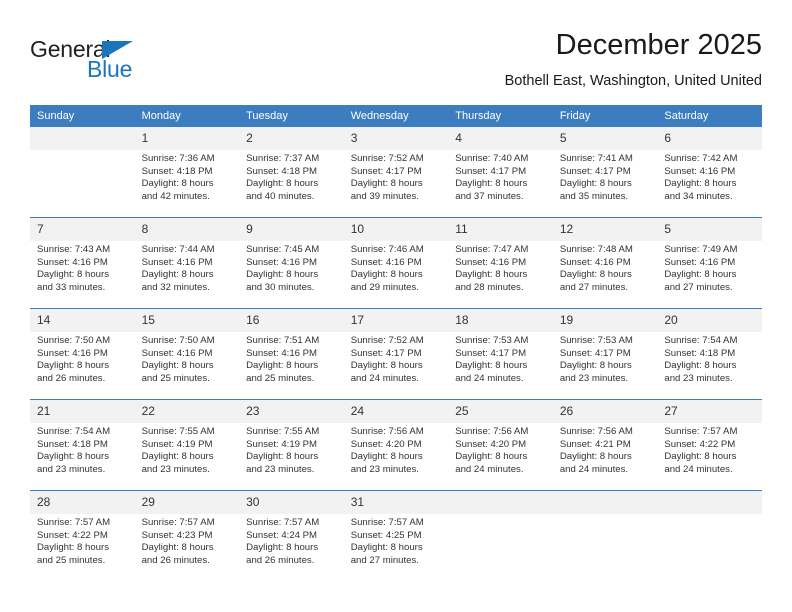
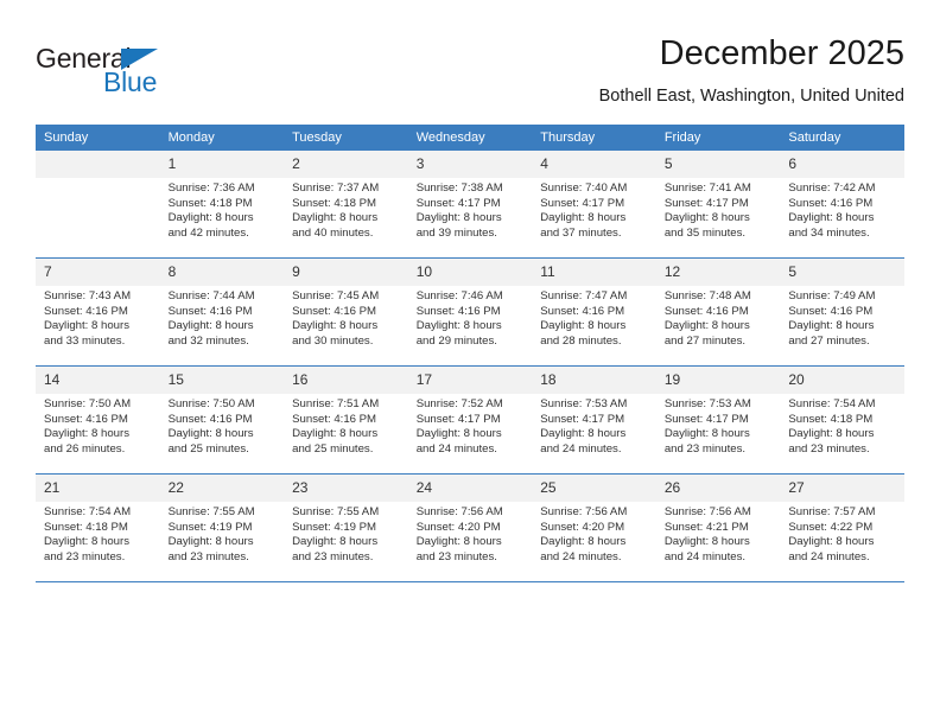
  General
  Blue
  December 2025
  Bothell East, Washington, United United
  Sunday	Monday	Tuesday	Wednesday	Thursday	Friday	Saturday
- 	1Sunrise: 7:36 AMSunset: 4:18 PMDaylight: 8 hoursand 42 minutes.	2Sunrise: 7:37 AMSunset: 4:18 PMDaylight: 8 hoursand 40 minutes.	3Sunrise: 7:52 AMSunset: 4:17 PMDaylight: 8 hoursand 39 minutes.	4Sunrise: 7:40 AMSunset: 4:17 PMDaylight: 8 hoursand 37 minutes.	5Sunrise: 7:41 AMSunset: 4:17 PMDaylight: 8 hoursand 35 minutes.	6Sunrise: 7:42 AMSunset: 4:16 PMDaylight: 8 hoursand 34 minutes.
+ 	1Sunrise: 7:36 AMSunset: 4:18 PMDaylight: 8 hoursand 42 minutes.	2Sunrise: 7:37 AMSunset: 4:18 PMDaylight: 8 hoursand 40 minutes.	3Sunrise: 7:38 AMSunset: 4:17 PMDaylight: 8 hoursand 39 minutes.	4Sunrise: 7:40 AMSunset: 4:17 PMDaylight: 8 hoursand 37 minutes.	5Sunrise: 7:41 AMSunset: 4:17 PMDaylight: 8 hoursand 35 minutes.	6Sunrise: 7:42 AMSunset: 4:16 PMDaylight: 8 hoursand 34 minutes.
  7Sunrise: 7:43 AMSunset: 4:16 PMDaylight: 8 hoursand 33 minutes.	8Sunrise: 7:44 AMSunset: 4:16 PMDaylight: 8 hoursand 32 minutes.	9Sunrise: 7:45 AMSunset: 4:16 PMDaylight: 8 hoursand 30 minutes.	10Sunrise: 7:46 AMSunset: 4:16 PMDaylight: 8 hoursand 29 minutes.	11Sunrise: 7:47 AMSunset: 4:16 PMDaylight: 8 hoursand 28 minutes.	12Sunrise: 7:48 AMSunset: 4:16 PMDaylight: 8 hoursand 27 minutes.	5Sunrise: 7:49 AMSunset: 4:16 PMDaylight: 8 hoursand 27 minutes.
  14Sunrise: 7:50 AMSunset: 4:16 PMDaylight: 8 hoursand 26 minutes.	15Sunrise: 7:50 AMSunset: 4:16 PMDaylight: 8 hoursand 25 minutes.	16Sunrise: 7:51 AMSunset: 4:16 PMDaylight: 8 hoursand 25 minutes.	17Sunrise: 7:52 AMSunset: 4:17 PMDaylight: 8 hoursand 24 minutes.	18Sunrise: 7:53 AMSunset: 4:17 PMDaylight: 8 hoursand 24 minutes.	19Sunrise: 7:53 AMSunset: 4:17 PMDaylight: 8 hoursand 23 minutes.	20Sunrise: 7:54 AMSunset: 4:18 PMDaylight: 8 hoursand 23 minutes.
  21Sunrise: 7:54 AMSunset: 4:18 PMDaylight: 8 hoursand 23 minutes.	22Sunrise: 7:55 AMSunset: 4:19 PMDaylight: 8 hoursand 23 minutes.	23Sunrise: 7:55 AMSunset: 4:19 PMDaylight: 8 hoursand 23 minutes.	24Sunrise: 7:56 AMSunset: 4:20 PMDaylight: 8 hoursand 23 minutes.	25Sunrise: 7:56 AMSunset: 4:20 PMDaylight: 8 hoursand 24 minutes.	26Sunrise: 7:56 AMSunset: 4:21 PMDaylight: 8 hoursand 24 minutes.	27Sunrise: 7:57 AMSunset: 4:22 PMDaylight: 8 hoursand 24 minutes.
- 28Sunrise: 7:57 AMSunset: 4:22 PMDaylight: 8 hoursand 25 minutes.	29Sunrise: 7:57 AMSunset: 4:23 PMDaylight: 8 hoursand 26 minutes.	30Sunrise: 7:57 AMSunset: 4:24 PMDaylight: 8 hoursand 26 minutes.	31Sunrise: 7:57 AMSunset: 4:25 PMDaylight: 8 hoursand 27 minutes.
